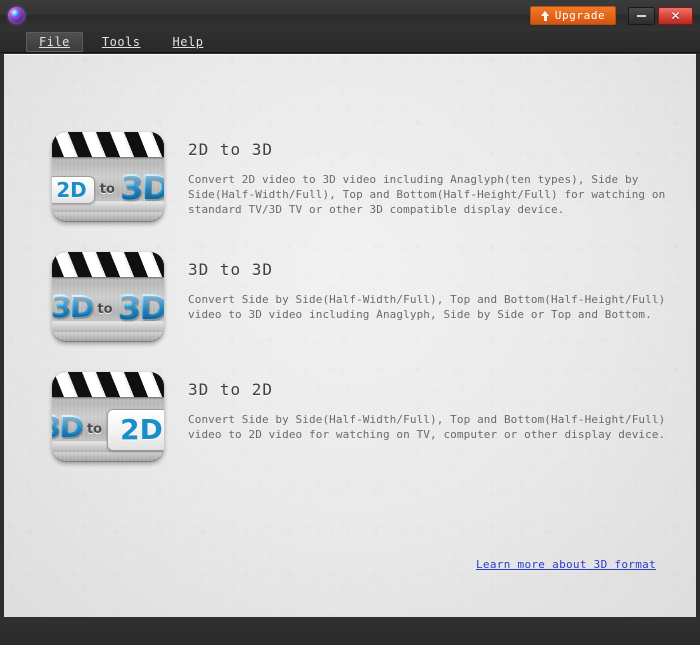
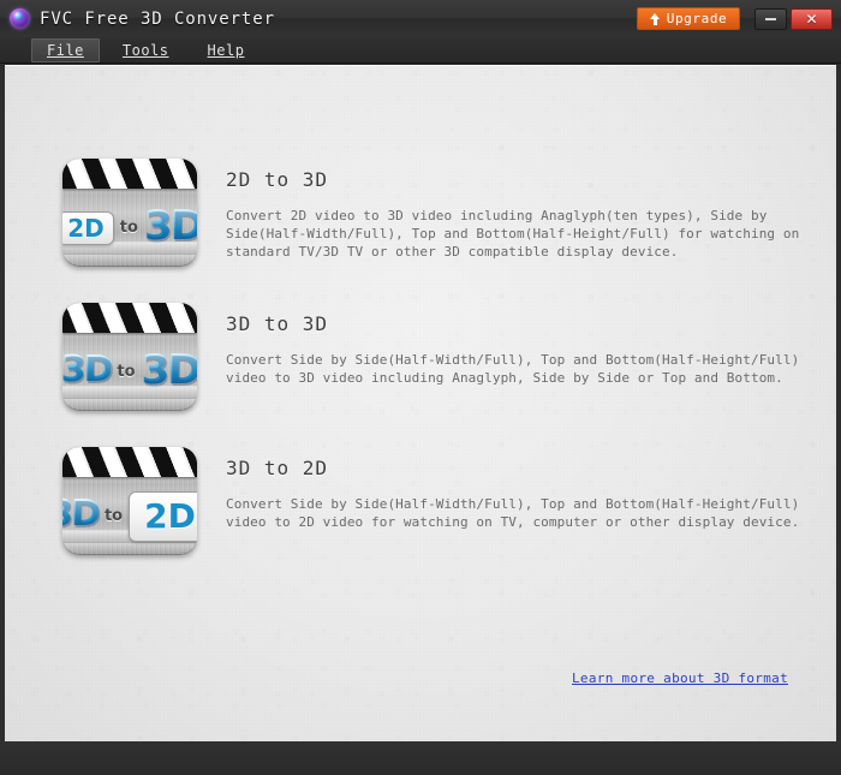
+ FVC Free 3D Converter
  Upgrade
  ✕
  File
  Tools
  Help
  2D
  to
  3D
  2D to 3D
  Convert 2D video to 3D video including Anaglyph(ten types), Side by Side(Half-Width/Full), Top and Bottom(Half-Height/Full) for watching on standard TV/3D TV or other 3D compatible display device.
  3D
  to
  3D
  3D to 3D
  Convert Side by Side(Half-Width/Full), Top and Bottom(Half-Height/Full) video to 3D video including Anaglyph, Side by Side or Top and Bottom.
  to
  2D
  3D to 2D
  Convert Side by Side(Half-Width/Full), Top and Bottom(Half-Height/Full) video to 2D video for watching on TV, computer or other display device.
  Learn more about 3D format
